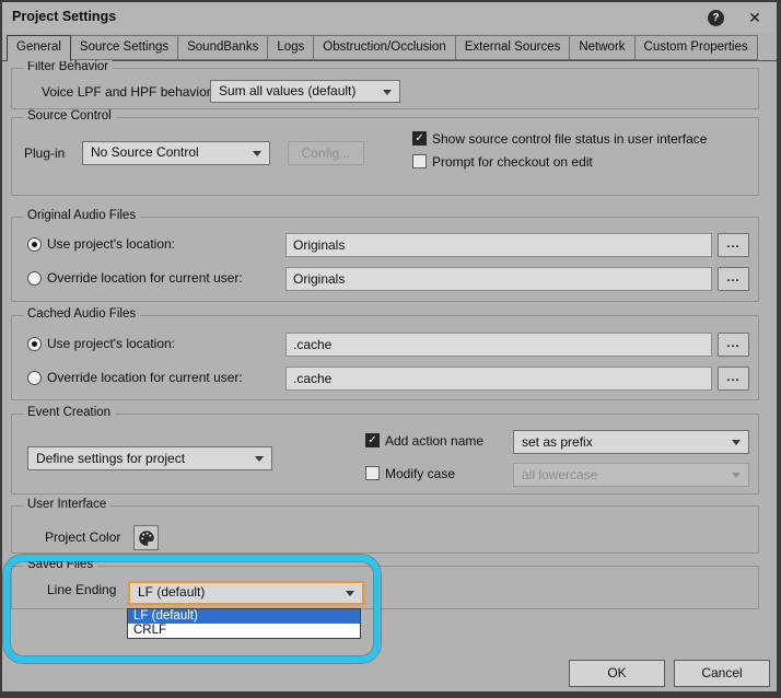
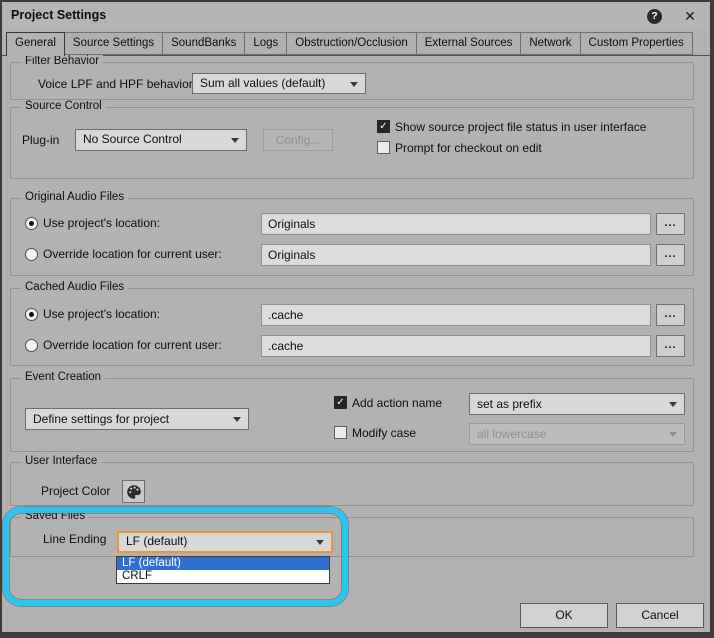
  Project Settings
  ?
  ✕
  General
  Source Settings
  SoundBanks
  Logs
  Obstruction/Occlusion
  External Sources
  Network
  Custom Properties
  Filter Behavior
  Voice LPF and HPF behavior
  Sum all values (default)
  Source Control
  Plug-in
  No Source Control
  Config...
  ✓
- Show source control file status in user interface
+ Show source project file status in user interface
  Prompt for checkout on edit
  Original Audio Files
  Use project's location:
  Originals
  ...
  Override location for current user:
  Originals
  ...
  Cached Audio Files
  Use project's location:
  .cache
  ...
  Override location for current user:
  .cache
  ...
  Event Creation
  Define settings for project
  ✓
  Add action name
  set as prefix
  Modify case
  all lowercase
  User Interface
  Project Color
  Saved Files
  Line Ending
  LF (default)
  LF (default)
  CRLF
  OK
  Cancel
